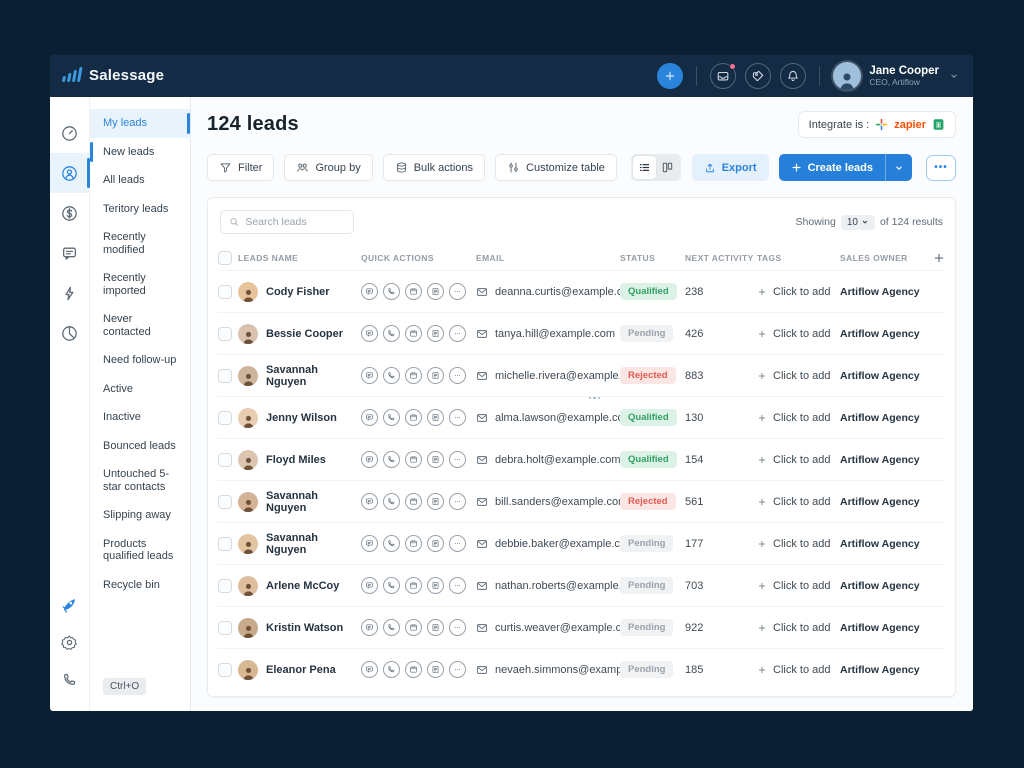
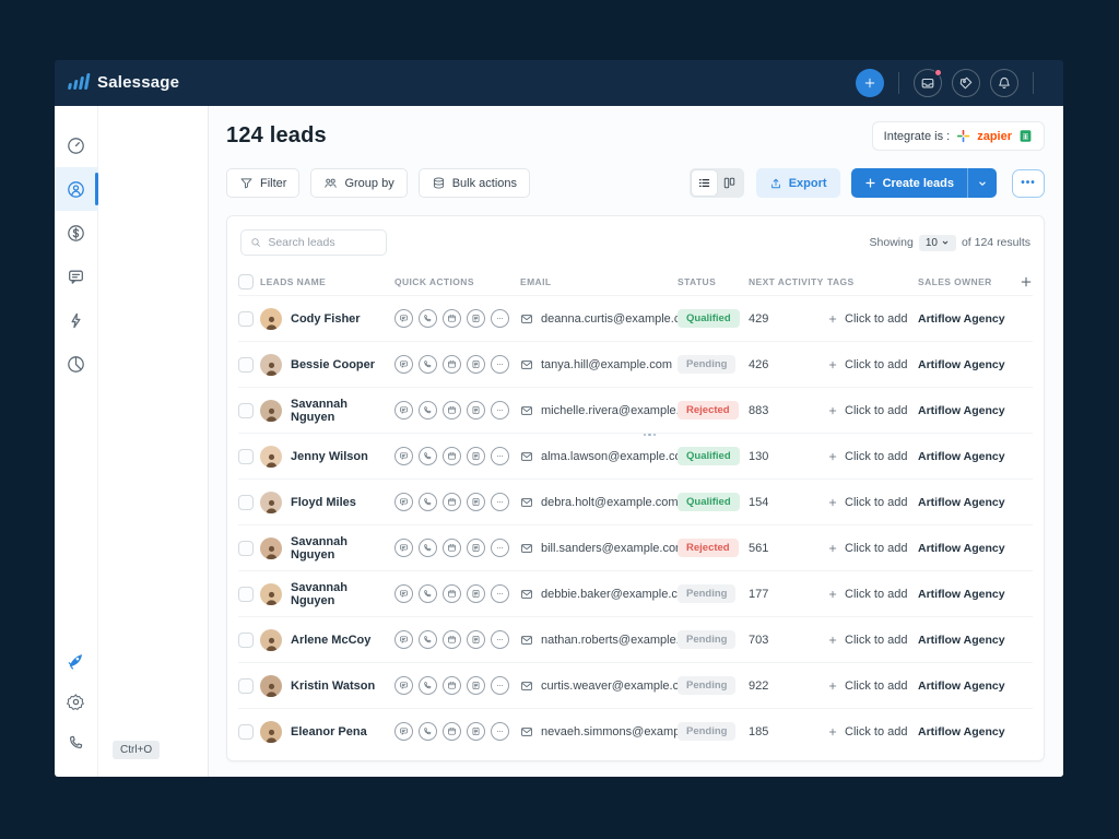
  Salessage
- Jane Cooper
- CEO, Artiflow
- My leads
- New leads
- All leads
- Teritory leads
- Recently modified
- Recently imported
- Never contacted
- Need follow-up
- Active
- Inactive
- Bounced leads
- Untouched 5-star contacts
- Slipping away
- Products qualified leads
- Recycle bin
  Ctrl+O
  124 leads
  Integrate is :
  zapier
  Filter
  Group by
  Bulk actions
- Customize table
  Export
  Create leads
  •••
  Search leads
  Showing
  10
  of 124 results
  LEADS NAME
  QUICK ACTIONS
  EMAIL
  STATUS
  NEXT ACTIVITY
  TAGS
  SALES OWNER
  Cody Fisher
  deanna.curtis@example.
  Qualified
- 238
+ 429
  Click to add
  Artiflow Agency
  Bessie Cooper
  tanya.hill@example.com
  Pending
  426
  Click to add
  Artiflow Agency
  Savannah Nguyen
  michelle.rivera@example
  Rejected
  883
  Click to add
  Artiflow Agency
  Jenny Wilson
  alma.lawson@example.c
  Qualified
  130
  Click to add
  Artiflow Agency
  Floyd Miles
  debra.holt@example.com
  Qualified
  154
  Click to add
  Artiflow Agency
  Savannah Nguyen
  bill.sanders@example.co
  Rejected
  561
  Click to add
  Artiflow Agency
  Savannah Nguyen
  debbie.baker@example.c
  Pending
  177
  Click to add
  Artiflow Agency
  Arlene McCoy
  nathan.roberts@example
  Pending
  703
  Click to add
  Artiflow Agency
  Kristin Watson
  curtis.weaver@example.c
  Pending
  922
  Click to add
  Artiflow Agency
  Eleanor Pena
  nevaeh.simmons@exam
  Pending
  185
  Click to add
  Artiflow Agency
